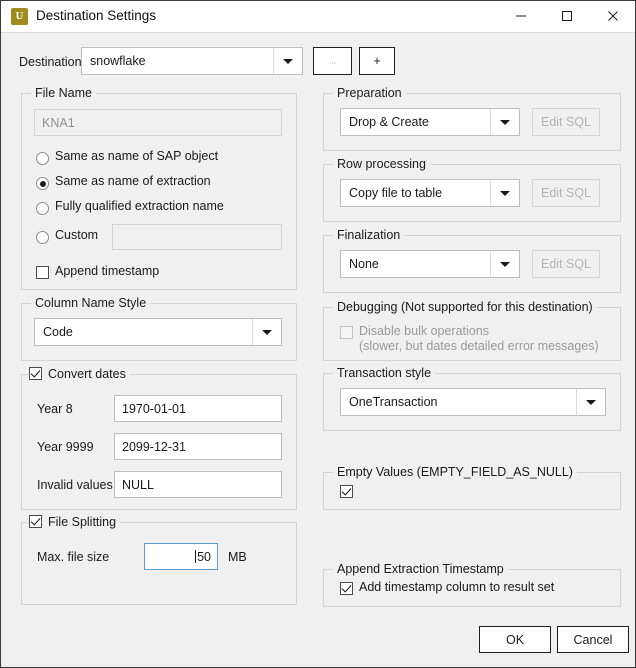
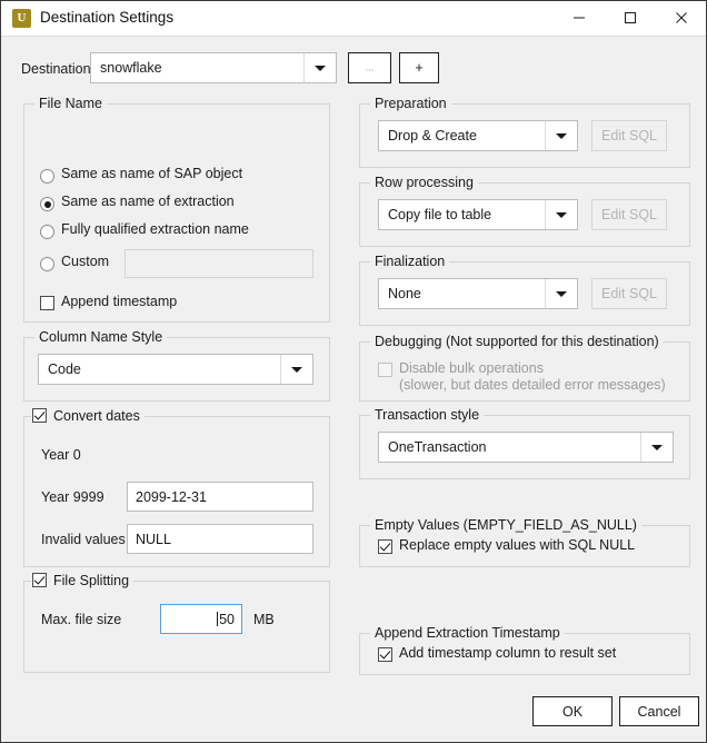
  U
  Destination Settings
  Destination
  snowflake
  ...
  +
  File Name
- KNA1
  Same as name of SAP object
  Same as name of extraction
  Fully qualified extraction name
  Custom
  Append timestamp
  Column Name Style
  Code
  Convert dates
- Year 8
+ Year 0
- 1970-01-01
  Year 9999
  2099-12-31
  Invalid values
  NULL
  File Splitting
  Max. file size
  50
  MB
  Preparation
  Drop & Create
  Edit SQL
  Row processing
  Copy file to table
  Edit SQL
  Finalization
  None
  Edit SQL
  Debugging (Not supported for this destination)
  Disable bulk operations
  (slower, but dates detailed error messages)
  Transaction style
  OneTransaction
  Empty Values (EMPTY_FIELD_AS_NULL)
+ Replace empty values with SQL NULL
  Append Extraction Timestamp
  Add timestamp column to result set
  OK
  Cancel
